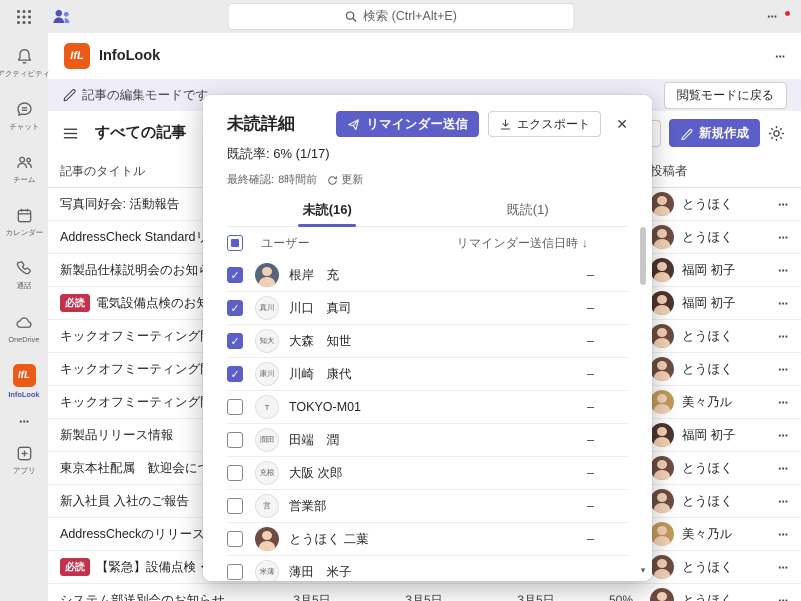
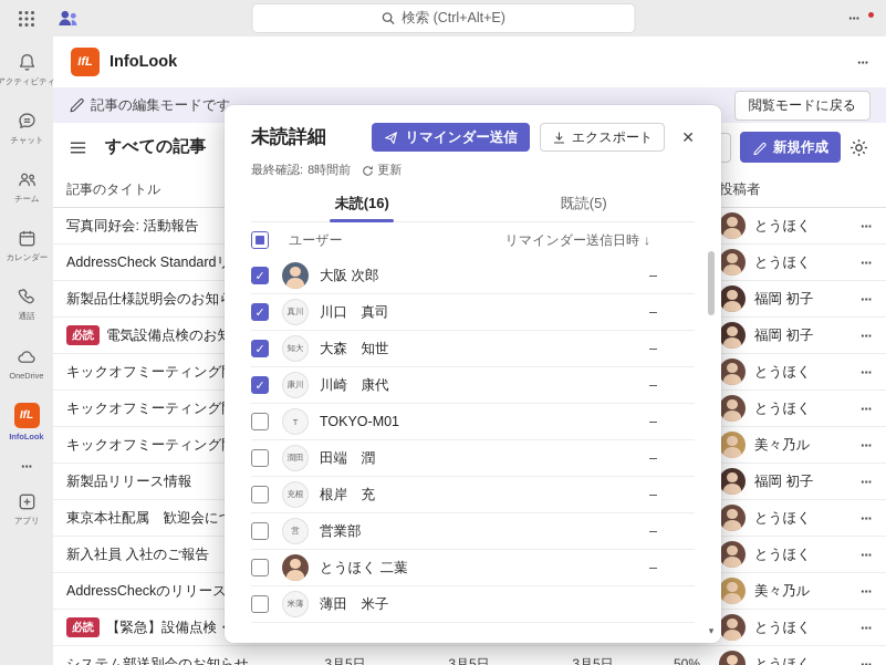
  検索 (Ctrl+Alt+E)
  ···
  アクティビティ
  チャット
  チーム
  カレンダー
  通話
  OneDrive
  IfL
  InfoLook
  ···
  アプリ
  IfL
  InfoLook
  ···
  記事の編集モードです
  閲覧モードに戻る
  すべての記事
  新規作成
  記事のタイトル
  投稿者
  写真同好会: 活動報告
  とうほく
  ···
  AddressCheck Standardリ
  とうほく
  ···
  新製品仕様説明会のお知
  福岡 初子
  ···
  必読
  電気設備点検のお
  福岡 初子
  ···
  とうほく
  ···
  キックオフミーティング
  とうほく
  ···
  キックオフミーティング
  美々乃ル
  ···
  新製品リリース情報
  福岡 初子
  ···
  東京本社配属 歓迎会に
  とうほく
  ···
  新入社員 入社のご報告
  とうほく
  ···
  AddressCheckのリリース
  美々乃ル
  ···
  必読
  とうほく
  ···
  システム部送別会のお知らせ
  3月5日
  3月5日
  3月5日
  50%
  とうほく
  ···
  未読詳細
  リマインダー送信
  エクスポート
  ✕
- 既読率: 6% (1/17)
  最終確認:
  8時間前
  更新
  未読(16)
- 既読(1)
+ 既読(5)
  ユーザー
  リマインダー送信日時
  ↓
- 根岸 充
+ 大阪 次郎
  –
  真川
  川口 真司
  –
  知大
  大森 知世
  –
  康川
  川崎 康代
  –
  T
  TOKYO-M01
  –
  潤田
  田端 潤
  –
  充根
- 大阪 次郎
+ 根岸 充
  –
  営
  営業部
  –
  とうほく 二葉
  –
  米薄
  薄田 米子
  ▾
